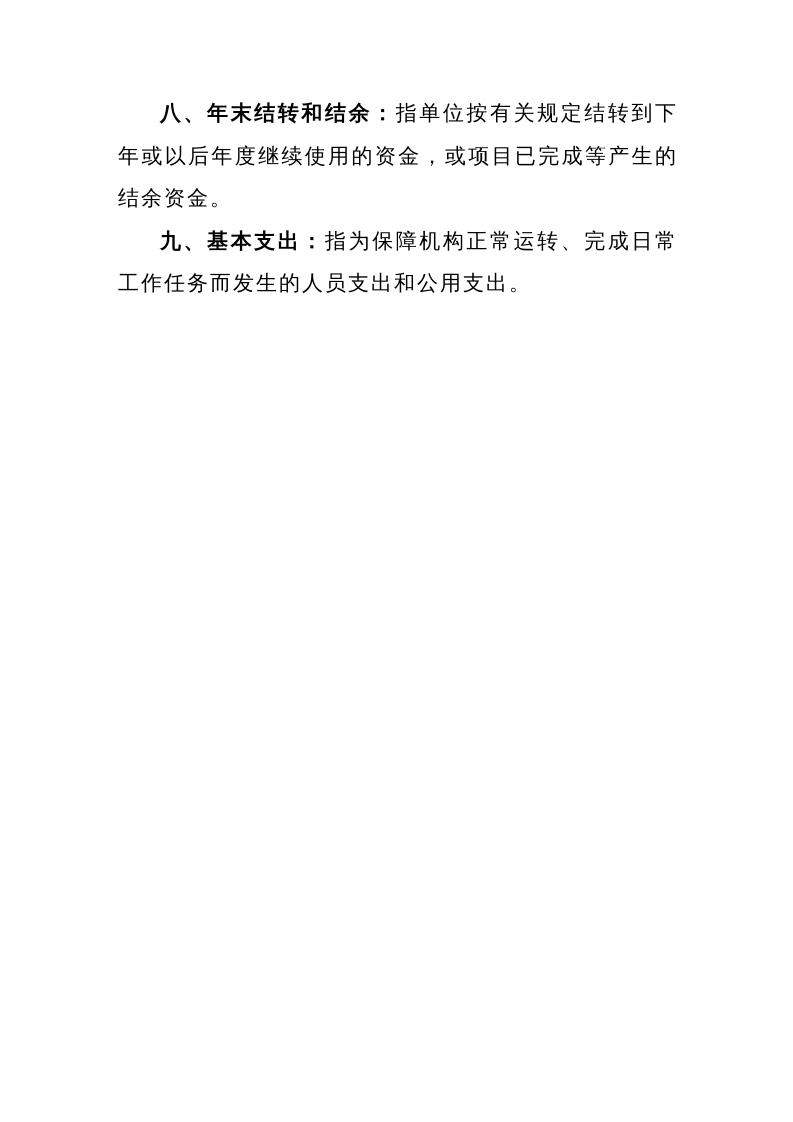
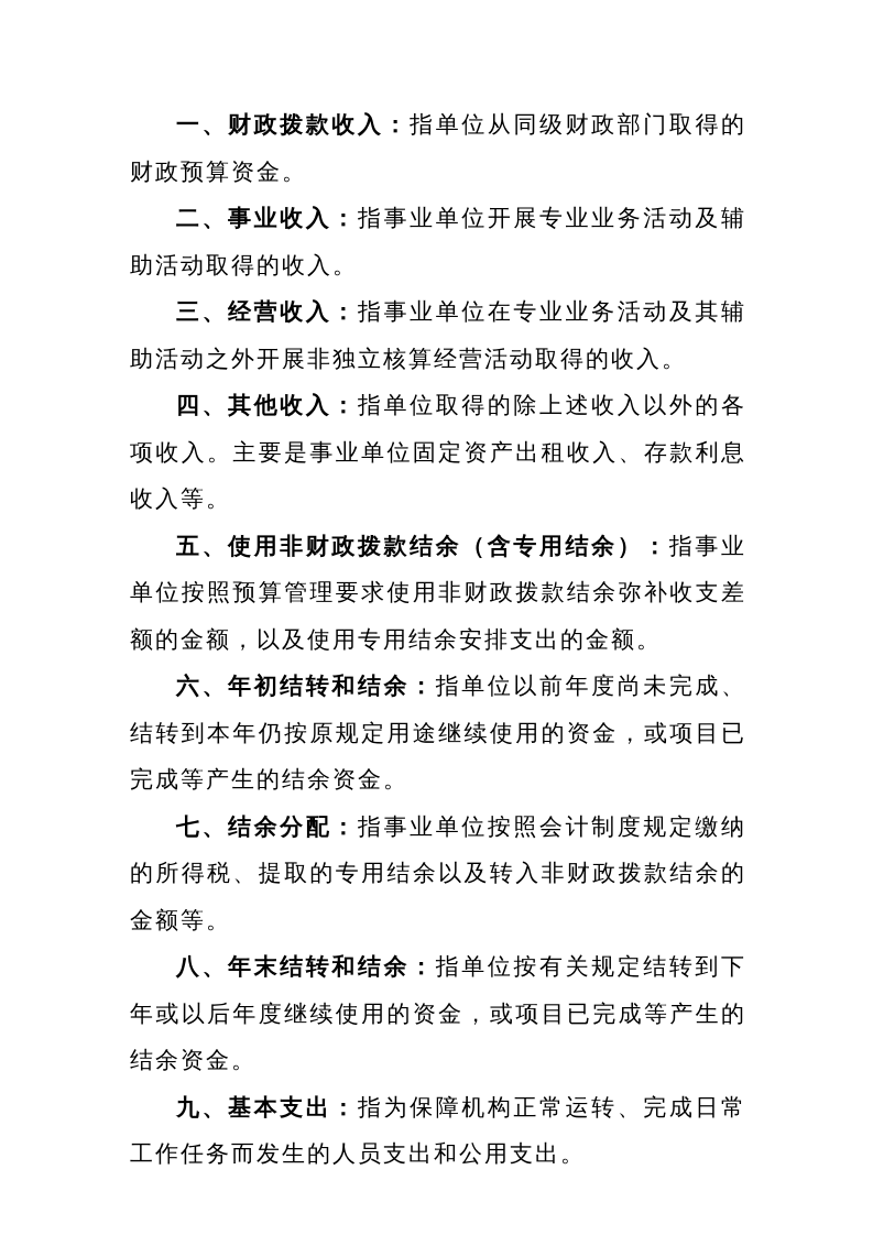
+ 一、财政拨款收入：指单位从同级财政部门取得的财政预算资金。
+ 二、事业收入：指事业单位开展专业业务活动及辅助活动取得的收入。
+ 三、经营收入：指事业单位在专业业务活动及其辅助活动之外开展非独立核算经营活动取得的收入。
+ 四、其他收入：指单位取得的除上述收入以外的各项收入。主要是事业单位固定资产出租收入、存款利息收入等。
+ 五、使用非财政拨款结余（含专用结余）：指事业单位按照预算管理要求使用非财政拨款结余弥补收支差额的金额，以及使用专用结余安排支出的金额。
+ 六、年初结转和结余：指单位以前年度尚未完成、结转到本年仍按原规定用途继续使用的资金，或项目已完成等产生的结余资金。
+ 七、结余分配：指事业单位按照会计制度规定缴纳的所得税、提取的专用结余以及转入非财政拨款结余的金额等。
  八、年末结转和结余：指单位按有关规定结转到下年或以后年度继续使用的资金，或项目已完成等产生的结余资金。
  九、基本支出：指为保障机构正常运转、完成日常工作任务而发生的人员支出和公用支出。
